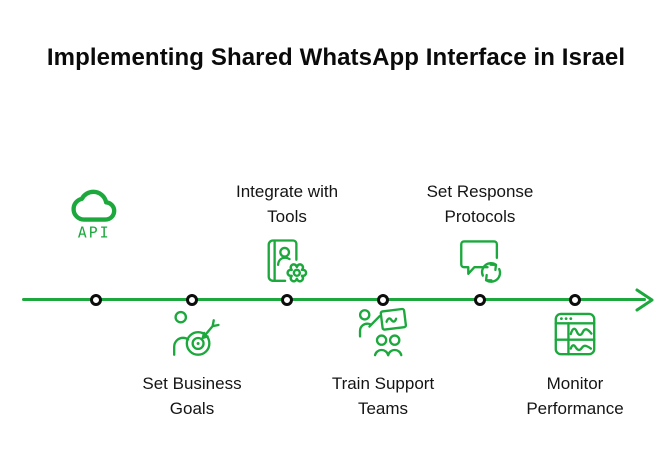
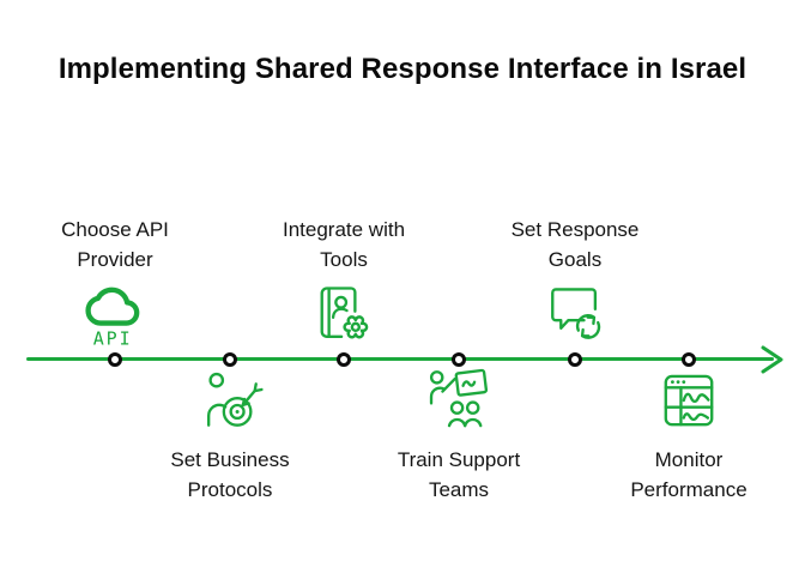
- Implementing Shared WhatsApp Interface in Israel
+ Implementing Shared Response Interface in Israel
+ Choose API
+ Provider
  API
  Integrate with
  Tools
  Set Response
- Protocols
+ Goals
  Set Business
- Goals
+ Protocols
  Train Support
  Teams
  Monitor
  Performance
